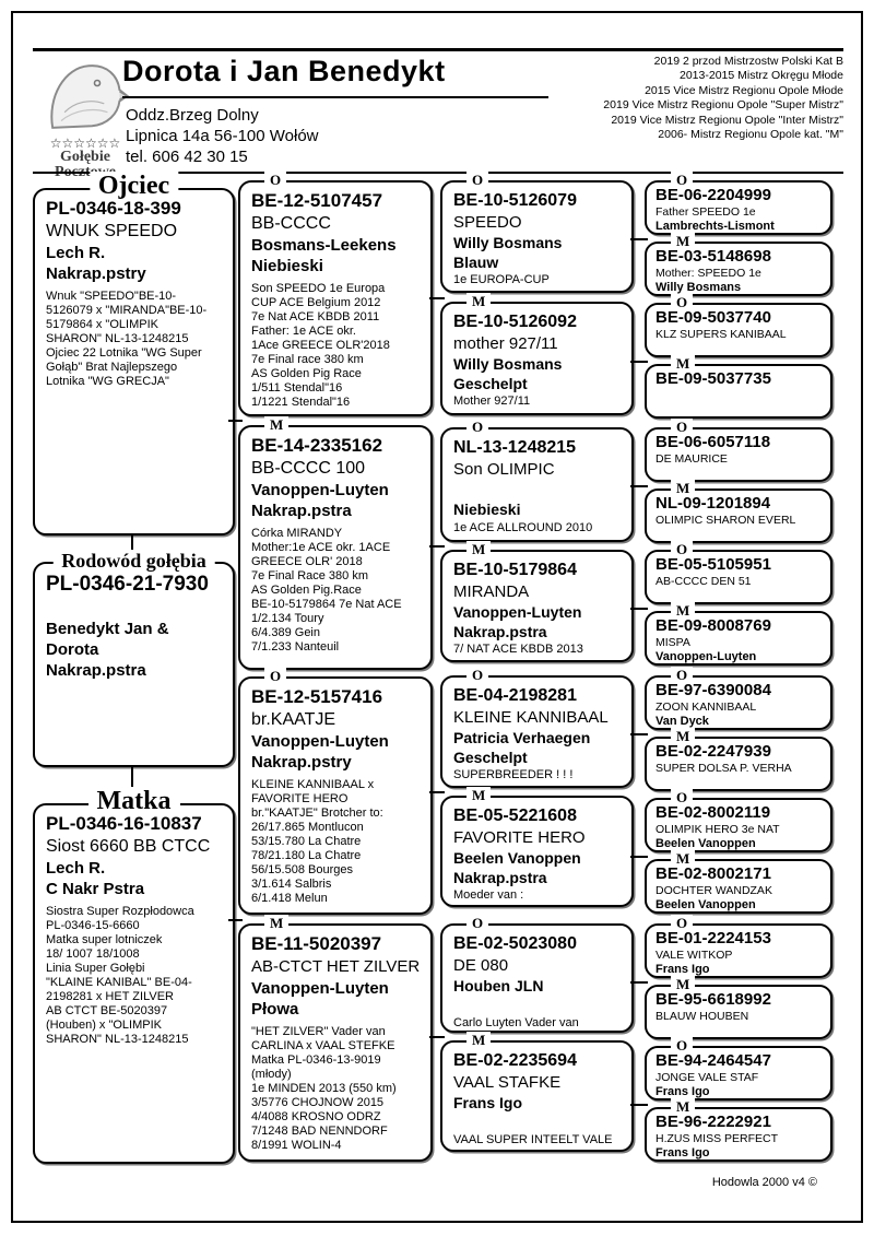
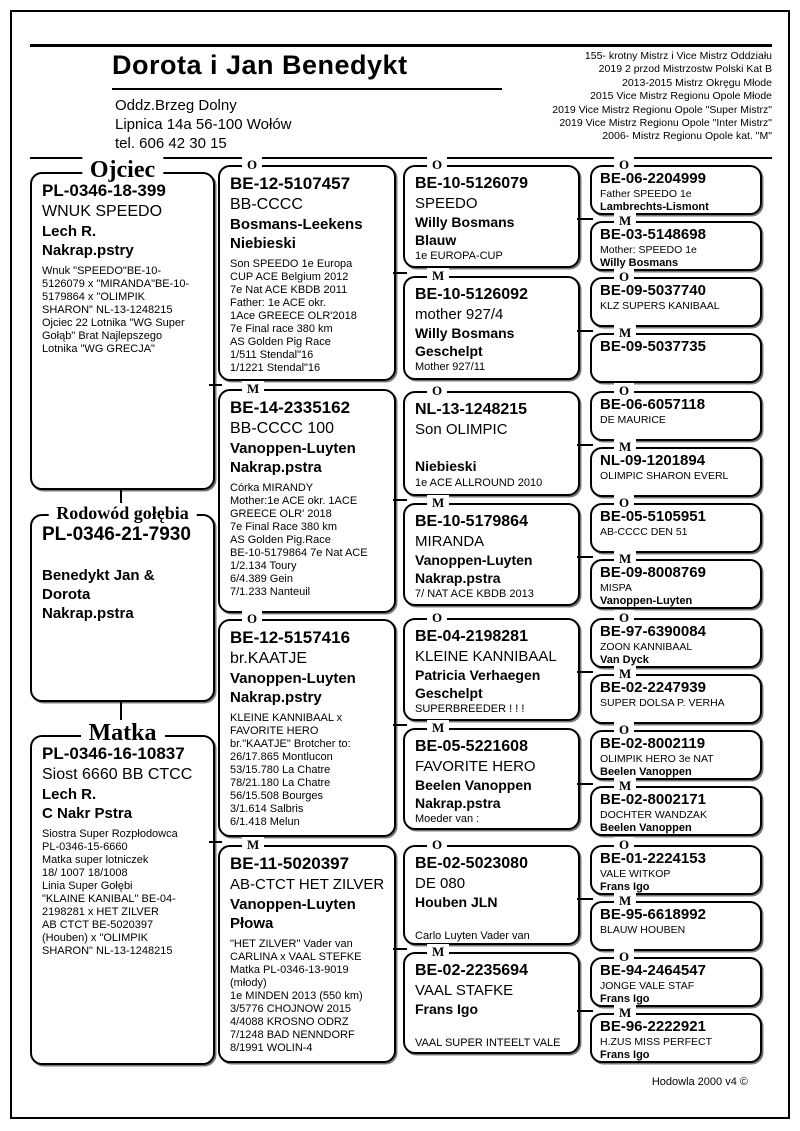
- ☆☆☆☆☆☆
- Gołębie
  Dorota i Jan Benedykt
  Oddz.Brzeg Dolny
  Lipnica 14a 56-100 Wołów
  tel. 606 42 30 15
+ 155- krotny Mistrz i Vice Mistrz Oddziału
  2019 2 przod Mistrzostw Polski Kat B
  2013-2015 Mistrz Okręgu Młode
  2015 Vice Mistrz Regionu Opole Młode
  2019 Vice Mistrz Regionu Opole "Super Mistrz"
  2019 Vice Mistrz Regionu Opole "Inter Mistrz"
  2006- Mistrz Regionu Opole kat. "M"
  Ojciec
  PL-0346-18-399
  WNUK SPEEDO
  Lech R.
  Nakrap.pstry
  Wnuk "SPEEDO"BE-10-
  5126079 x "MIRANDA"BE-10-
  5179864 x "OLIMPIK
  SHARON" NL-13-1248215
  Ojciec 22 Lotnika "WG Super
  Gołąb" Brat Najlepszego
  Lotnika "WG GRECJA"
  Rodowód gołębia
  PL-0346-21-7930
  Benedykt Jan & Dorota
  Nakrap.pstra
  Matka
  PL-0346-16-10837
  Siost 6660 BB CTCC
  Lech R.
  C Nakr Pstra
  Siostra Super Rozpłodowca
  PL-0346-15-6660
  Matka super lotniczek
  18/ 1007 18/1008
  Linia Super Gołębi
  "KLAINE KANIBAL" BE-04-
  2198281 x HET ZILVER
  AB CTCT BE-5020397
  (Houben) x "OLIMPIK
  SHARON" NL-13-1248215
  O
  BE-12-5107457
  BB-CCCC
  Bosmans-Leekens
  Niebieski
  Son SPEEDO 1e Europa
  CUP ACE Belgium 2012
  7e Nat ACE KBDB 2011
  Father: 1e ACE okr.
  1Ace GREECE OLR'2018
  7e Final race 380 km
  AS Golden Pig Race
  1/511 Stendal"16
  1/1221 Stendal"16
  M
  BE-14-2335162
  BB-CCCC 100
  Vanoppen-Luyten
  Nakrap.pstra
  Córka MIRANDY
  Mother:1e ACE okr. 1ACE
  GREECE OLR' 2018
  7e Final Race 380 km
  AS Golden Pig.Race
  BE-10-5179864 7e Nat ACE
  1/2.134 Toury
  6/4.389 Gein
  7/1.233 Nanteuil
  O
  BE-12-5157416
  br.KAATJE
  Vanoppen-Luyten
  Nakrap.pstry
  KLEINE KANNIBAAL x
  FAVORITE HERO
  br."KAATJE" Brotcher to:
  26/17.865 Montlucon
  53/15.780 La Chatre
  78/21.180 La Chatre
  56/15.508 Bourges
  3/1.614 Salbris
  6/1.418 Melun
  M
  BE-11-5020397
  AB-CTCT HET ZILVER
  Vanoppen-Luyten
  Płowa
  "HET ZILVER" Vader van
  CARLINA x VAAL STEFKE
  Matka PL-0346-13-9019
  (młody)
  1e MINDEN 2013 (550 km)
  3/5776 CHOJNOW 2015
  4/4088 KROSNO ODRZ
  7/1248 BAD NENNDORF
  8/1991 WOLIN-4
  O
  BE-10-5126079
  SPEEDO
  Willy Bosmans
  Blauw
  1e EUROPA-CUP
  M
  BE-10-5126092
- mother 927/11
+ mother 927/4
  Willy Bosmans
  Geschelpt
  Mother 927/11
  O
  NL-13-1248215
  Son OLIMPIC
  Niebieski
  1e ACE ALLROUND 2010
  M
  BE-10-5179864
  MIRANDA
  Vanoppen-Luyten
  Nakrap.pstra
  7/ NAT ACE KBDB 2013
  O
  BE-04-2198281
  KLEINE KANNIBAAL
  Patricia Verhaegen
  Geschelpt
  SUPERBREEDER ! ! !
  M
  BE-05-5221608
  FAVORITE HERO
  Beelen Vanoppen
  Nakrap.pstra
  Moeder van :
  O
  BE-02-5023080
  DE 080
  Houben JLN
  Carlo Luyten Vader van
  M
  BE-02-2235694
  VAAL STAFKE
  Frans Igo
  VAAL SUPER INTEELT VALE
  O
  BE-06-2204999
  Father SPEEDO 1e
  Lambrechts-Lismont
  M
  BE-03-5148698
  Mother: SPEEDO 1e
  Willy Bosmans
  O
  BE-09-5037740
  KLZ SUPERS KANIBAAL
  M
  BE-09-5037735
  O
  BE-06-6057118
  DE MAURICE
  M
  NL-09-1201894
  OLIMPIC SHARON EVERL
  O
  BE-05-5105951
  AB-CCCC DEN 51
  M
  BE-09-8008769
  MISPA
  Vanoppen-Luyten
  O
  BE-97-6390084
  ZOON KANNIBAAL
  Van Dyck
  M
  BE-02-2247939
  SUPER DOLSA P. VERHA
  O
  BE-02-8002119
  OLIMPIK HERO 3e NAT
  Beelen Vanoppen
  M
  BE-02-8002171
  DOCHTER WANDZAK
  Beelen Vanoppen
  O
  BE-01-2224153
  VALE WITKOP
  Frans Igo
  M
  BE-95-6618992
  BLAUW HOUBEN
  O
  BE-94-2464547
  JONGE VALE STAF
  Frans Igo
  M
  BE-96-2222921
  H.ZUS MISS PERFECT
  Frans Igo
  Hodowla 2000 v4 ©
